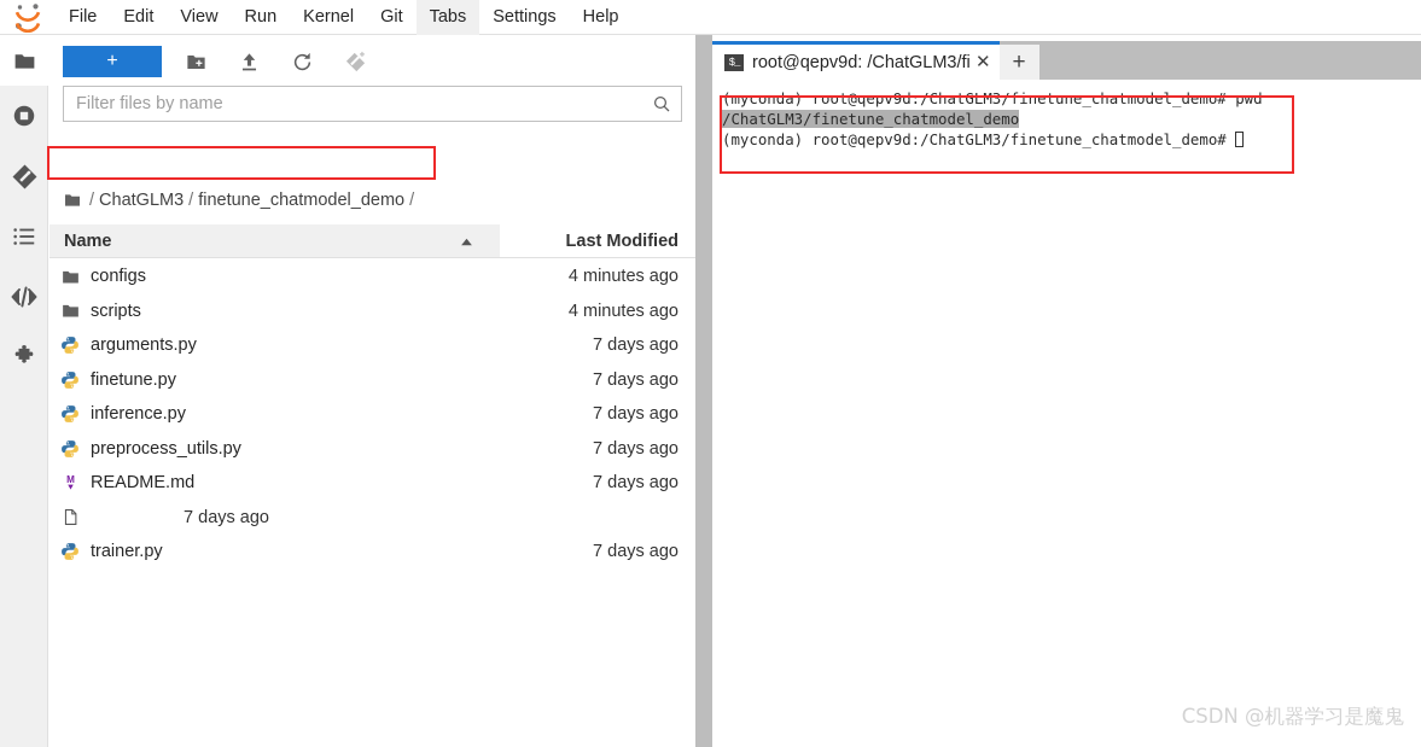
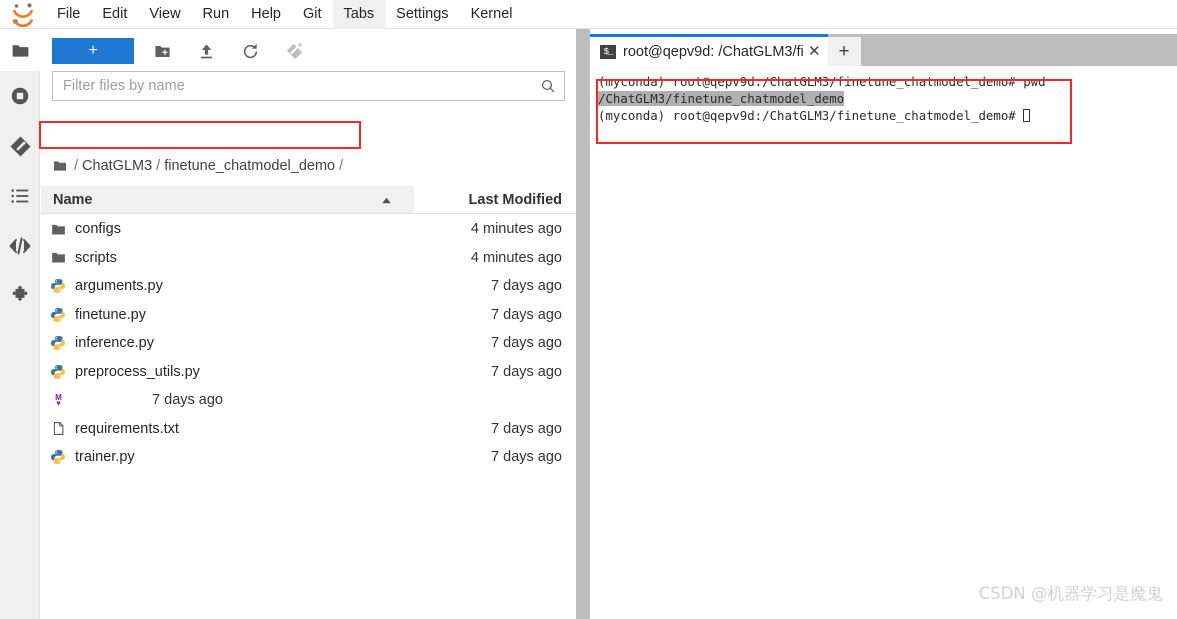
  File
  Edit
  View
  Run
- Kernel
+ Help
  Git
  Tabs
  Settings
- Help
+ Kernel
  +
  Filter files by name
  /
  ChatGLM3
  /
  finetune_chatmodel_demo
  /
  Name
  Last Modified
  configs
  4 minutes ago
  scripts
  4 minutes ago
  arguments.py
  7 days ago
  finetune.py
  7 days ago
  inference.py
  7 days ago
  preprocess_utils.py
  7 days ago
  M
- README.md
  7 days ago
+ requirements.txt
  7 days ago
  trainer.py
  7 days ago
  $_
  root@qepv9d: /ChatGLM3/fi
  ✕
  +
  (myconda) root@qepv9d:/ChatGLM3/finetune_chatmodel_demo# pwd
  /ChatGLM3/finetune_chatmodel_demo
  (myconda) root@qepv9d:/ChatGLM3/finetune_chatmodel_demo#
  CSDN @机器学习是魔鬼
